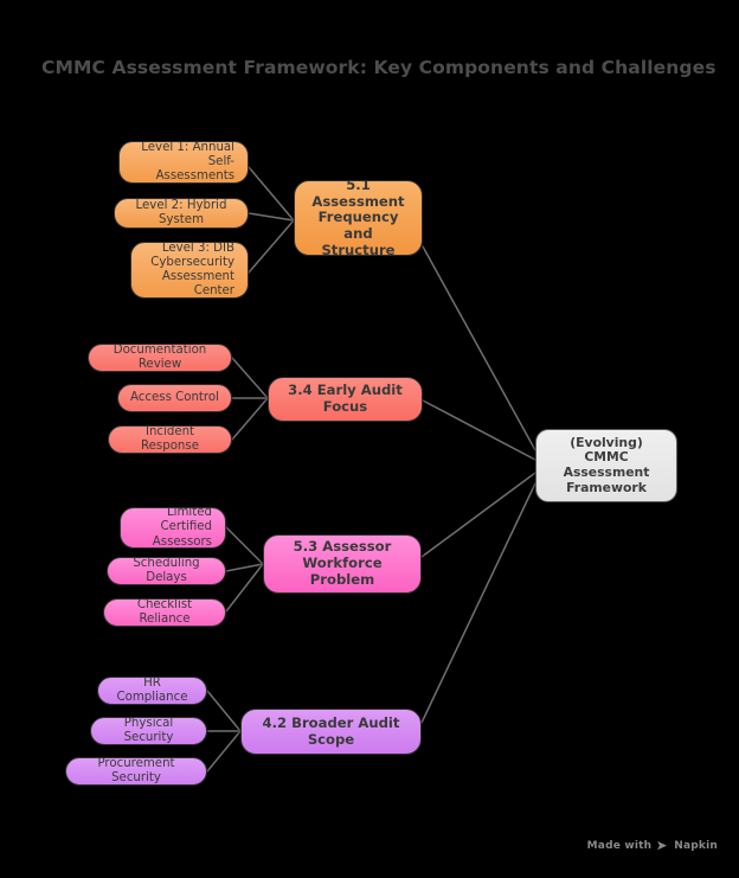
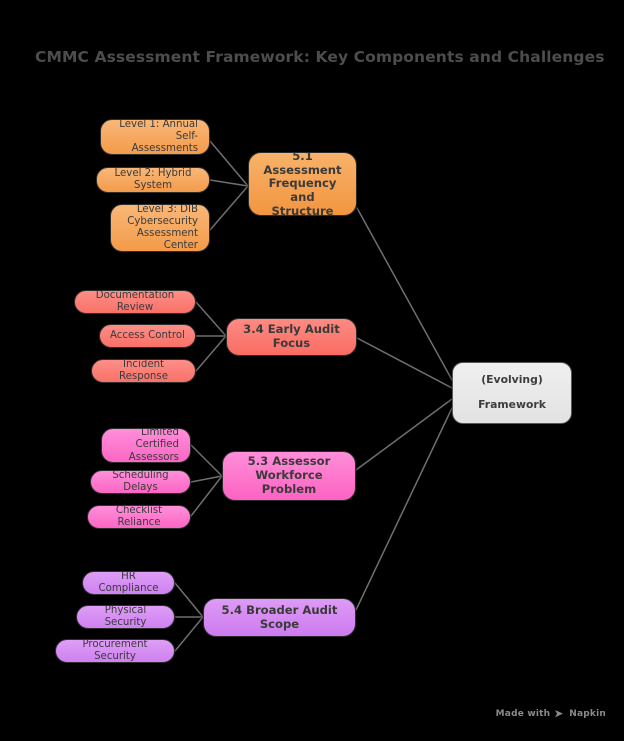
  CMMC Assessment Framework: Key Components and Challenges
  Level 1: Annual Self-Assessments
  Level 2: Hybrid System
  Level 3: DIB Cybersecurity Assessment Center
  5.1 Assessment Frequency and Structure
  Documentation Review
  Access Control
  Incident Response
  3.4 Early Audit Focus
  Limited Certified Assessors
  Scheduling Delays
  Checklist Reliance
  5.3 Assessor Workforce Problem
  HR Compliance
  Physical Security
  Procurement Security
- 4.2 Broader Audit Scope
+ 5.4 Broader Audit Scope
  (Evolving)
- CMMC Assessment
  Framework
  Made with
  Napkin
